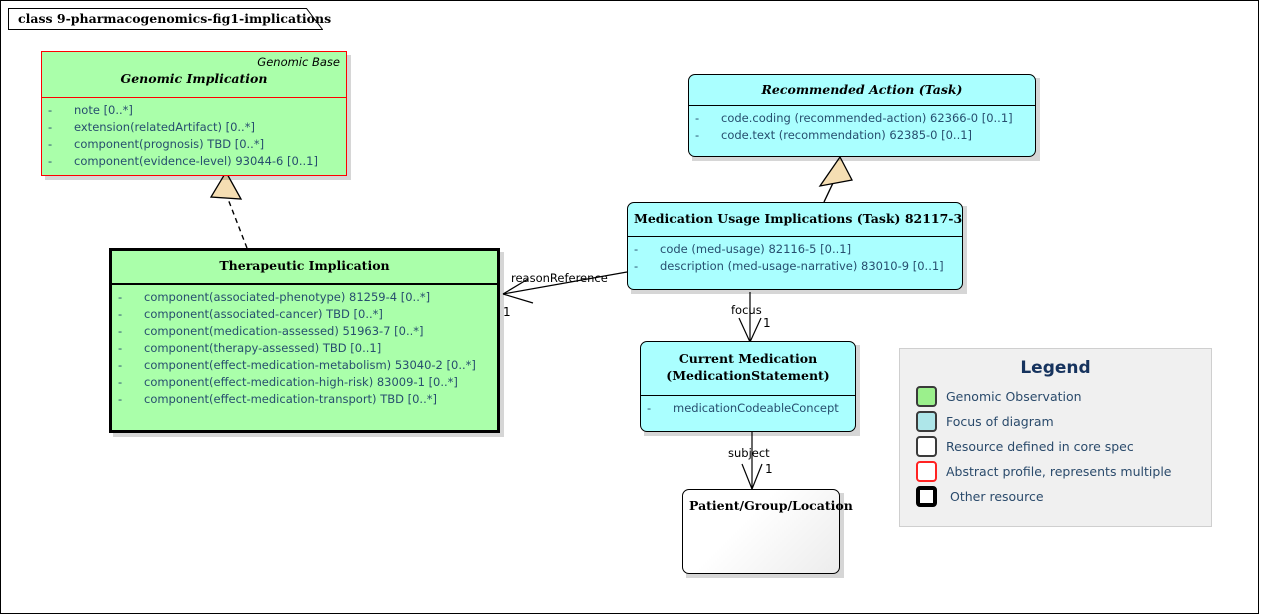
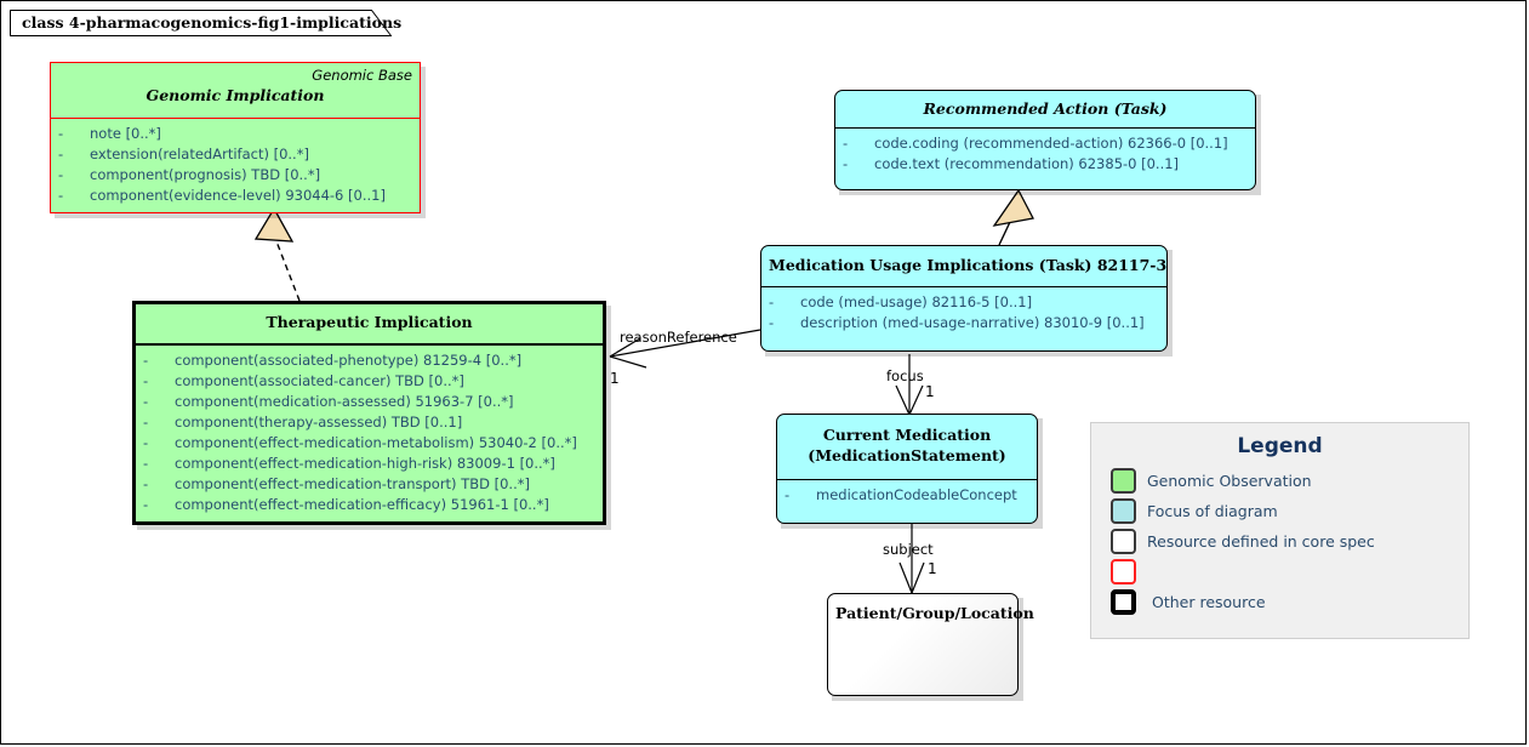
- class 9-pharmacogenomics-fig1-implications
+ class 4-pharmacogenomics-fig1-implications
  reasonReference
  1
  focus
  1
  subject
  1
  Genomic Base
  Genomic Implication
  - note [0..*]
  - extension(relatedArtifact) [0..*]
  - component(prognosis) TBD [0..*]
  - component(evidence-level) 93044-6 [0..1]
  Therapeutic Implication
  - component(associated-phenotype) 81259-4 [0..*]
  - component(associated-cancer) TBD [0..*]
  - component(medication-assessed) 51963-7 [0..*]
  - component(therapy-assessed) TBD [0..1]
  - component(effect-medication-metabolism) 53040-2 [0..*]
  - component(effect-medication-high-risk) 83009-1 [0..*]
  - component(effect-medication-transport) TBD [0..*]
+ - component(effect-medication-efficacy) 51961-1 [0..*]
  Recommended Action (Task)
  - code.coding (recommended-action) 62366-0 [0..1]
  - code.text (recommendation) 62385-0 [0..1]
  Medication Usage Implications (Task) 82117-3
  - code (med-usage) 82116-5 [0..1]
  - description (med-usage-narrative) 83010-9 [0..1]
  Current Medication
  (MedicationStatement)
  - medicationCodeableConcept
  Patient/Group/Location
  Legend
  Genomic Observation
  Focus of diagram
  Resource defined in core spec
- Abstract profile, represents multiple
  Other resource
